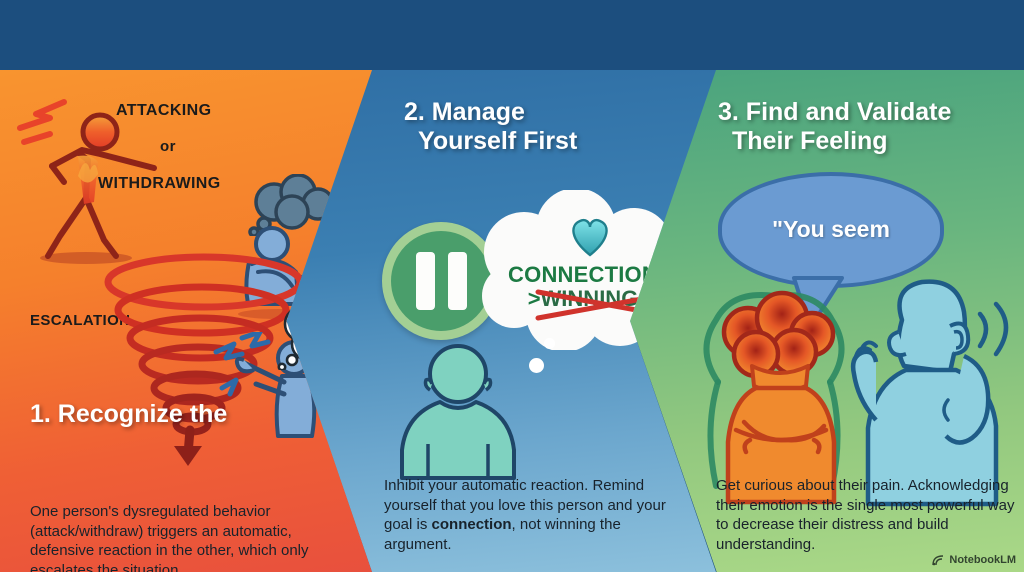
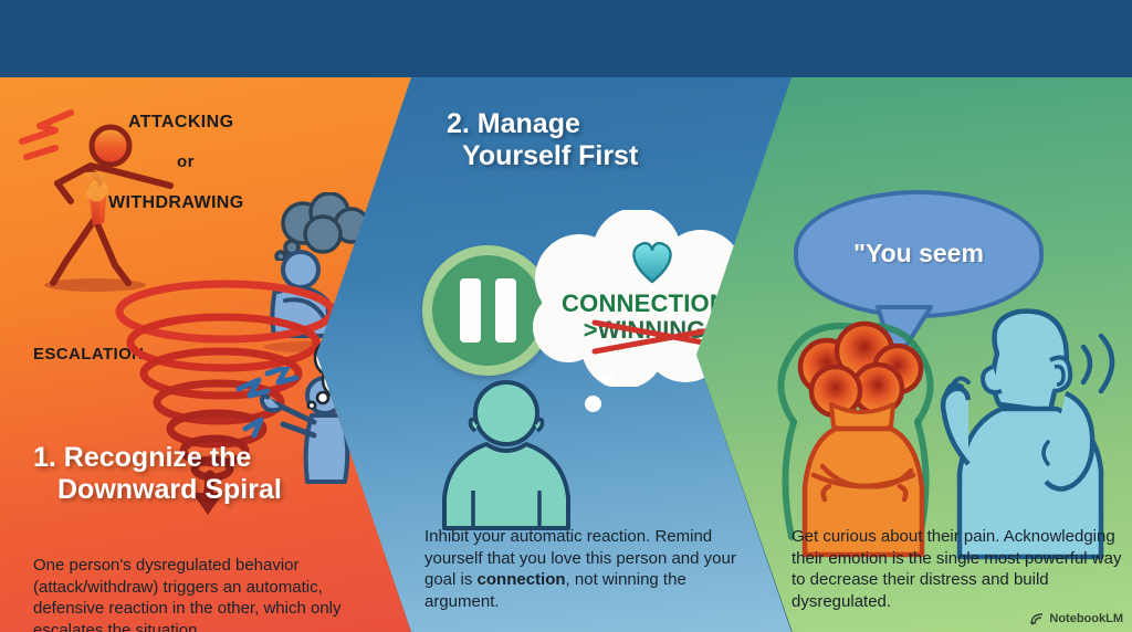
  ATTACKING
  or
  WITHDRAWING
  ESCALATIO
  1. Recognize the
+ Downward Spiral
  One person's dysregulated behavior (attack/withdraw) triggers an automatic, defensive reaction in the other, which only escalates the situation.
  2. Manage
  Yourself First
  CONNECTIO
  >WNING
  Inhibit your automatic reaction. Remind yourself that you love this person and your goal is connection, not winning the argument.
- 3. Find and Validate
- Their Feeling
  "You seem
- Get curious about their pain. Acknowledging their emotion is the single most powerful way to decrease their distress and build understanding.
+ Get curious about their pain. Acknowledging their emotion is the single most powerful way to decrease their distress and build dysregulated.
  NotebookLM
